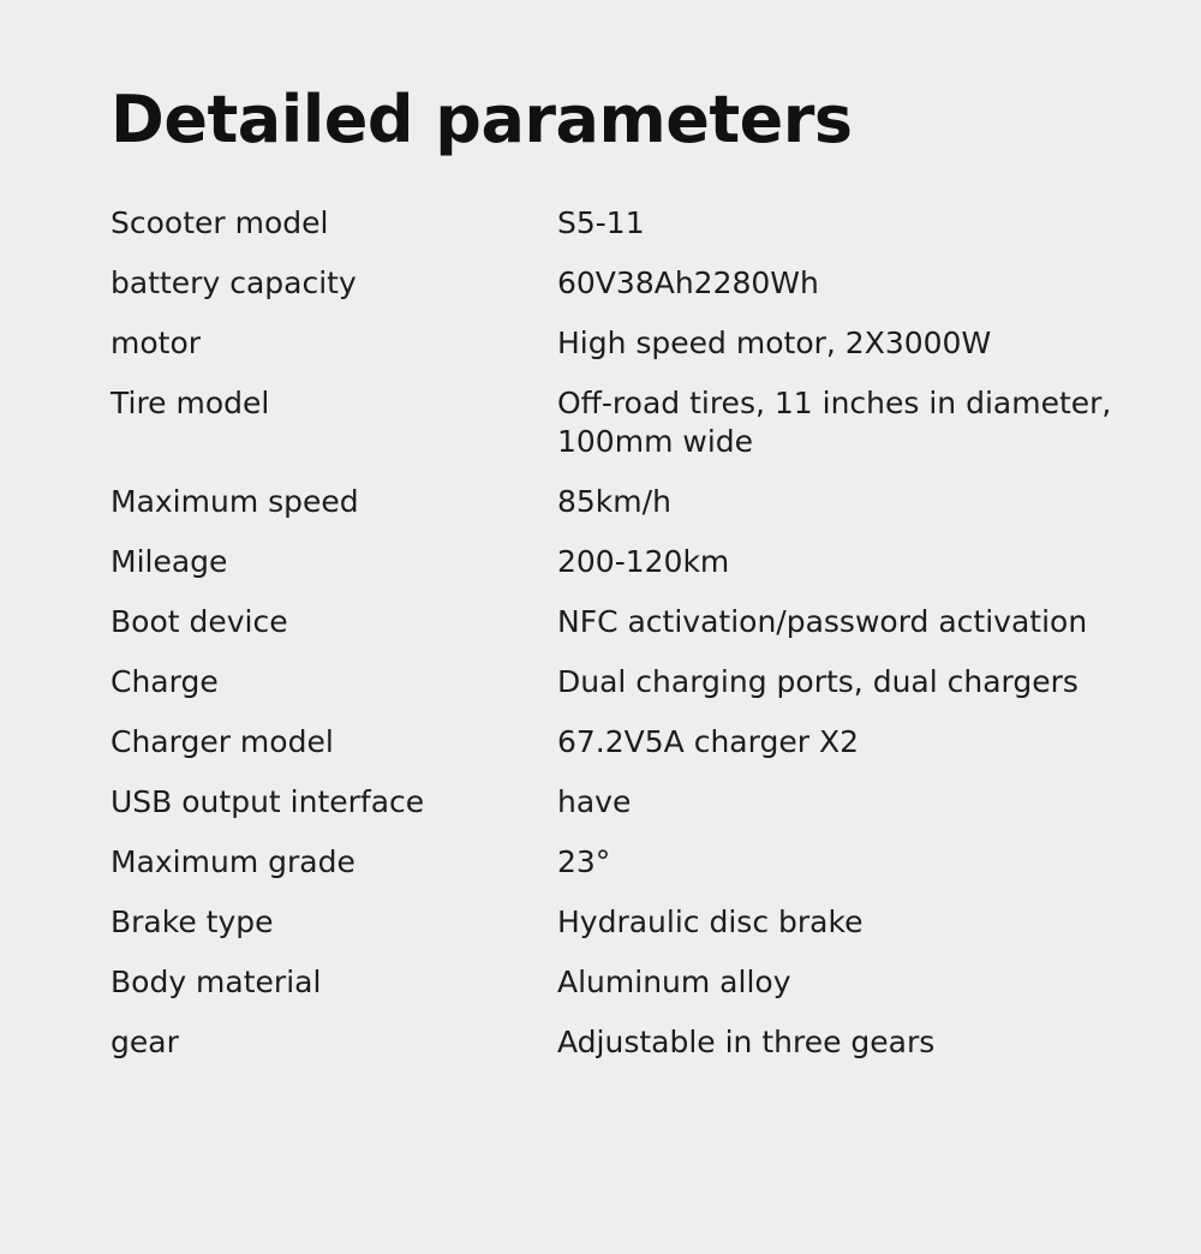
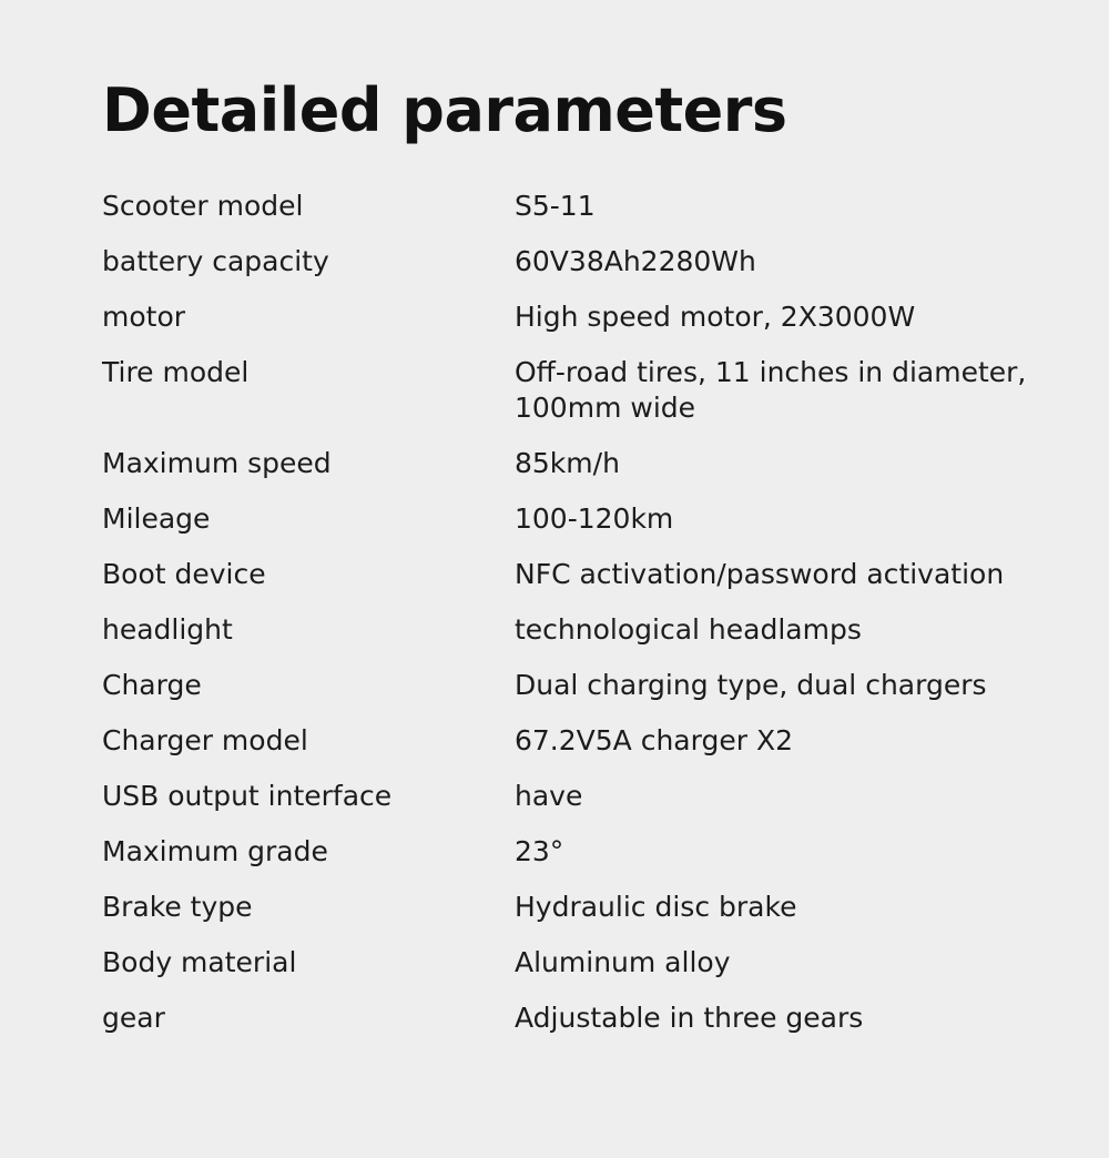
  Detailed parameters
  Scooter model	S5-11
  battery capacity	60V38Ah2280Wh
  motor	High speed motor, 2X3000W
  Tire model	Off-road tires, 11 inches in diameter, 100mm wide
  Maximum speed	85km/h
- Mileage	200-120km
+ Mileage	100-120km
  Boot device	NFC activation/password activation
+ headlight	technological headlamps
- Charge	Dual charging ports, dual chargers
+ Charge	Dual charging type, dual chargers
  Charger model	67.2V5A charger X2
  USB output interface	have
  Maximum grade	23°
  Brake type	Hydraulic disc brake
  Body material	Aluminum alloy
  gear	Adjustable in three gears
